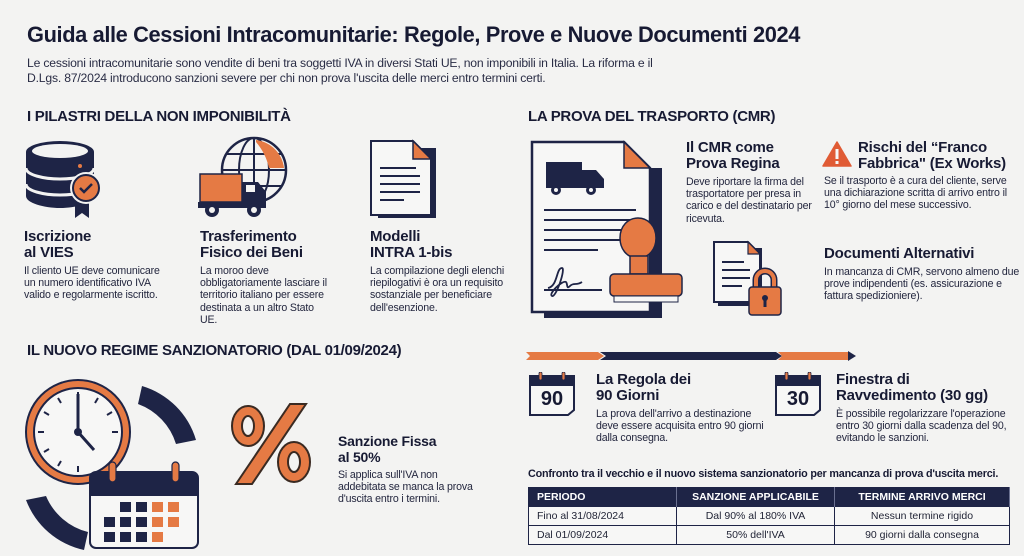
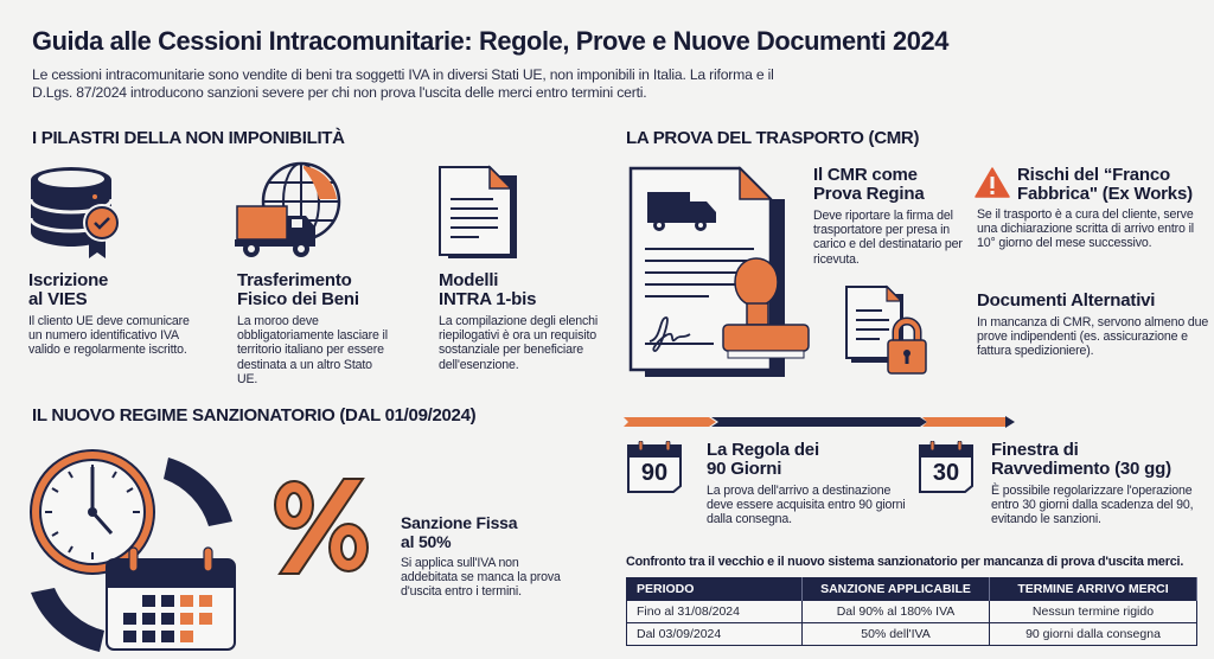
  Guida alle Cessioni Intracomunitarie: Regole, Prove e Nuove Documenti 2024
  Le cessioni intracomunitarie sono vendite di beni tra soggetti IVA in diversi Stati UE, non imponibili in Italia. La riforma e il
  D.Lgs. 87/2024 introducono sanzioni severe per chi non prova l'uscita delle merci entro termini certi.
  I PILASTRI DELLA NON IMPONIBILITÀ
  Iscrizione
  al VIES
  Il cliento UE deve comunicare un numero identificativo IVA valido e regolarmente iscritto.
  Trasferimento
  Fisico dei Beni
  La moroo deve obbligatoriamente lasciare il territorio italiano per essere destinata a un altro Stato UE.
  Modelli
  INTRA 1-bis
  La compilazione degli elenchi riepilogativi è ora un requisito sostanziale per beneficiare dell'esenzione.
  LA PROVA DEL TRASPORTO (CMR)
  Il CMR come
  Prova Regina
  Deve riportare la firma del trasportatore per presa in carico e del destinatario per ricevuta.
  Rischi del “Franco
  Fabbrica" (Ex Works)
  Se il trasporto è a cura del cliente, serve una dichiarazione scritta di arrivo entro il 10° giorno del mese successivo.
  Documenti Alternativi
  In mancanza di CMR, servono almeno due prove indipendenti (es. assicurazione e fattura spedizioniere).
  IL NUOVO REGIME SANZIONATORIO (DAL 01/09/2024)
  Sanzione Fissa
  al 50%
  Si applica sull'IVA non addebitata se manca la prova d'uscita entro i termini.
  90
  La Regola dei
  90 Giorni
  La prova dell'arrivo a destinazione deve essere acquisita entro 90 giorni dalla consegna.
  30
  Finestra di
  Ravvedimento (30 gg)
  È possibile regolarizzare l'operazione entro 30 giorni dalla scadenza del 90, evitando le sanzioni.
  Confronto tra il vecchio e il nuovo sistema sanzionatorio per mancanza di prova d'uscita merci.
  PERIODO	SANZIONE APPLICABILE	TERMINE ARRIVO MERCI
  Fino al 31/08/2024	Dal 90% al 180% IVA	Nessun termine rigido
- Dal 01/09/2024	50% dell'IVA	90 giorni dalla consegna
+ Dal 03/09/2024	50% dell'IVA	90 giorni dalla consegna
